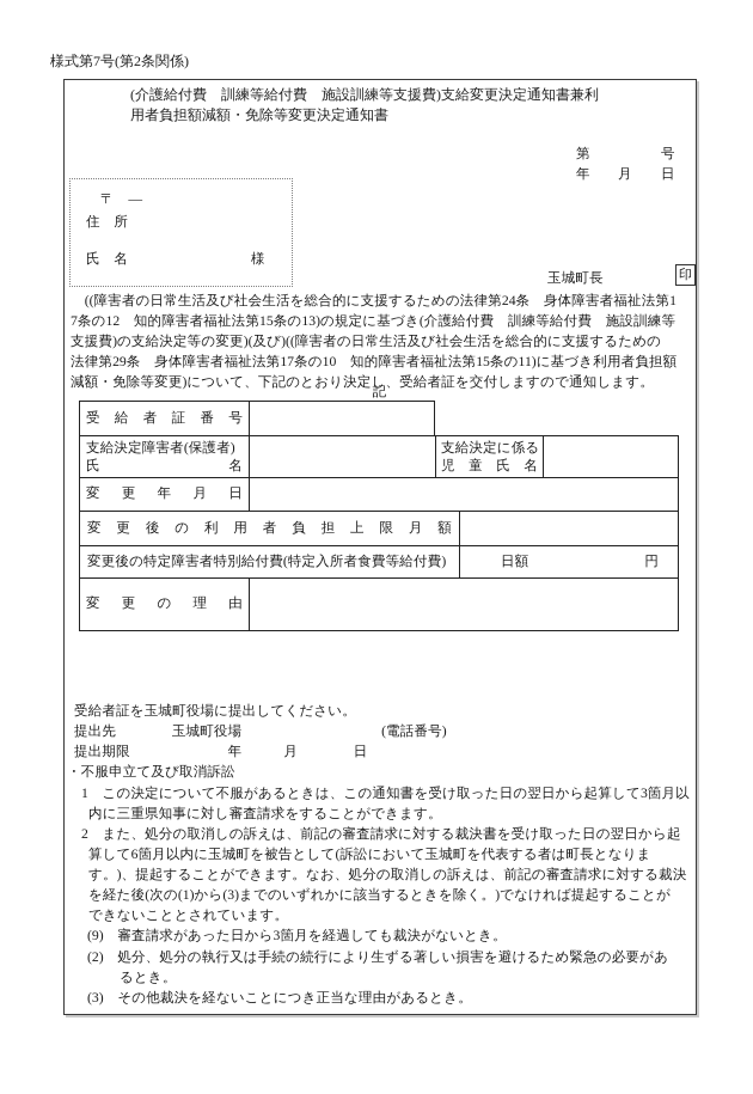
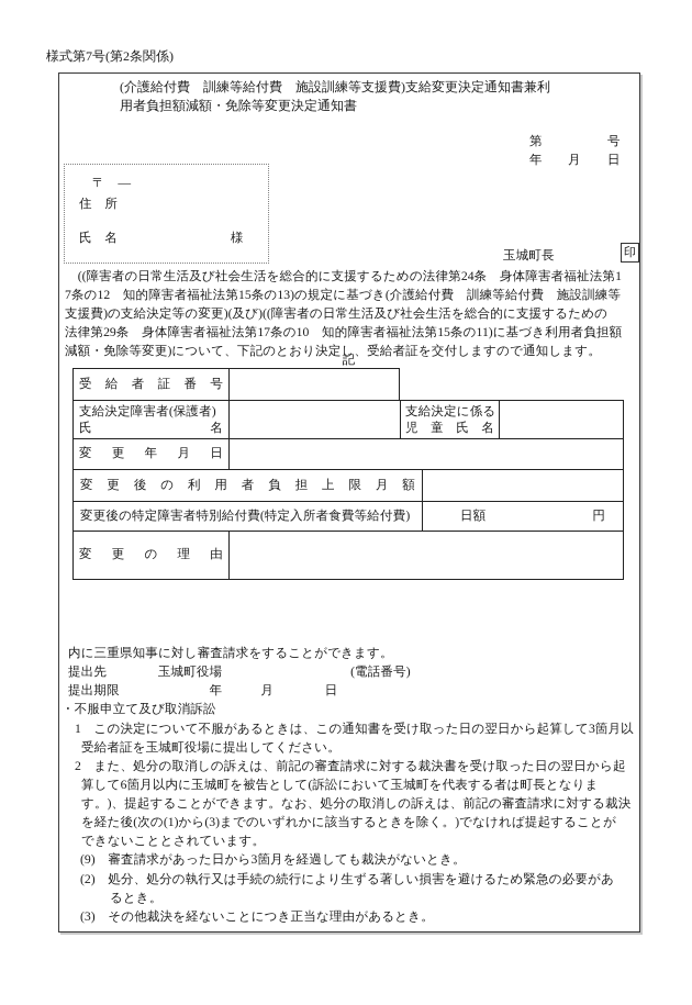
  様式第7号(第2条関係)
  (介護給付費 訓練等給付費 施設訓練等支援費)支給変更決定通知書兼利
  用者負担額減額・免除等変更決定通知書
  第
  号
  年
  月
  日
  〒 —
  住 所
  氏 名
  様
  玉城町長
  印
  ((障害者の日常生活及び社会生活を総合的に支援するための法律第24条 身体障害者福祉法第1
  7条の12 知的障害者福祉法第15条の13)の規定に基づき(介護給付費 訓練等給付費 施設訓練等
  支援費)の支給決定等の変更)(及び)((障害者の日常生活及び社会生活を総合的に支援するための
  法律第29条 身体障害者福祉法第17条の10 知的障害者福祉法第15条の11)に基づき利用者負担額
  減額・免除等変更)について、下記のとおり決定し、受給者証を交付しますので通知します。
  記
  受給者証番号
  支給決定障害者(保護者)
  氏名
  支給決定に係る
  児童氏名
  変更年月日
  変更後の利用者負担上限月額
  変更後の特定障害者特別給付費(特定入所者食費等給付費)
  日額
  円
  変更の理由
- 受給者証を玉城町役場に提出してください。
+ 内に三重県知事に対し審査請求をすることができます。
  提出先 玉城町役場 (電話番号)
  提出期限 年 月 日
  ・不服申立て及び取消訴訟
  1 この決定について不服があるときは、この通知書を受け取った日の翌日から起算して3箇月以
- 内に三重県知事に対し審査請求をすることができます。
+ 受給者証を玉城町役場に提出してください。
  2 また、処分の取消しの訴えは、前記の審査請求に対する裁決書を受け取った日の翌日から起
  算して6箇月以内に玉城町を被告として(訴訟において玉城町を代表する者は町長となりま
  す。)、提起することができます。なお、処分の取消しの訴えは、前記の審査請求に対する裁決
  を経た後(次の(1)から(3)までのいずれかに該当するときを除く。)でなければ提起することが
  できないこととされています。
  (9) 審査請求があった日から3箇月を経過しても裁決がないとき。
  (2) 処分、処分の執行又は手続の続行により生ずる著しい損害を避けるため緊急の必要があ
  るとき。
  (3) その他裁決を経ないことにつき正当な理由があるとき。
